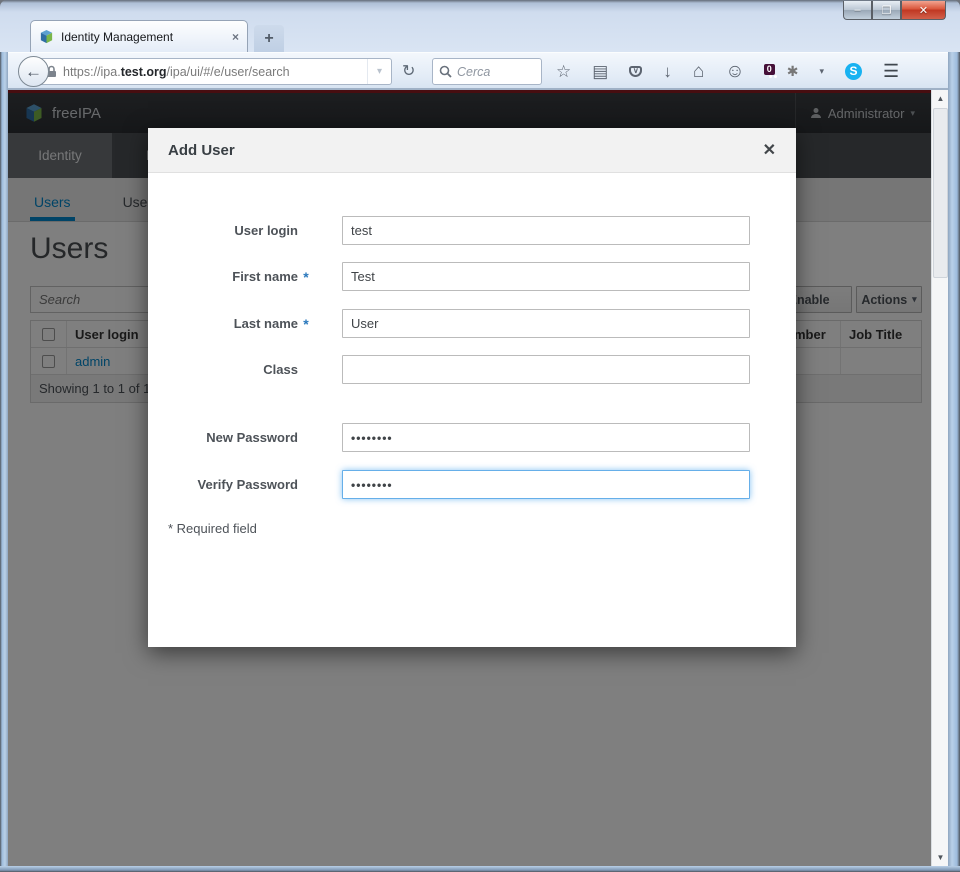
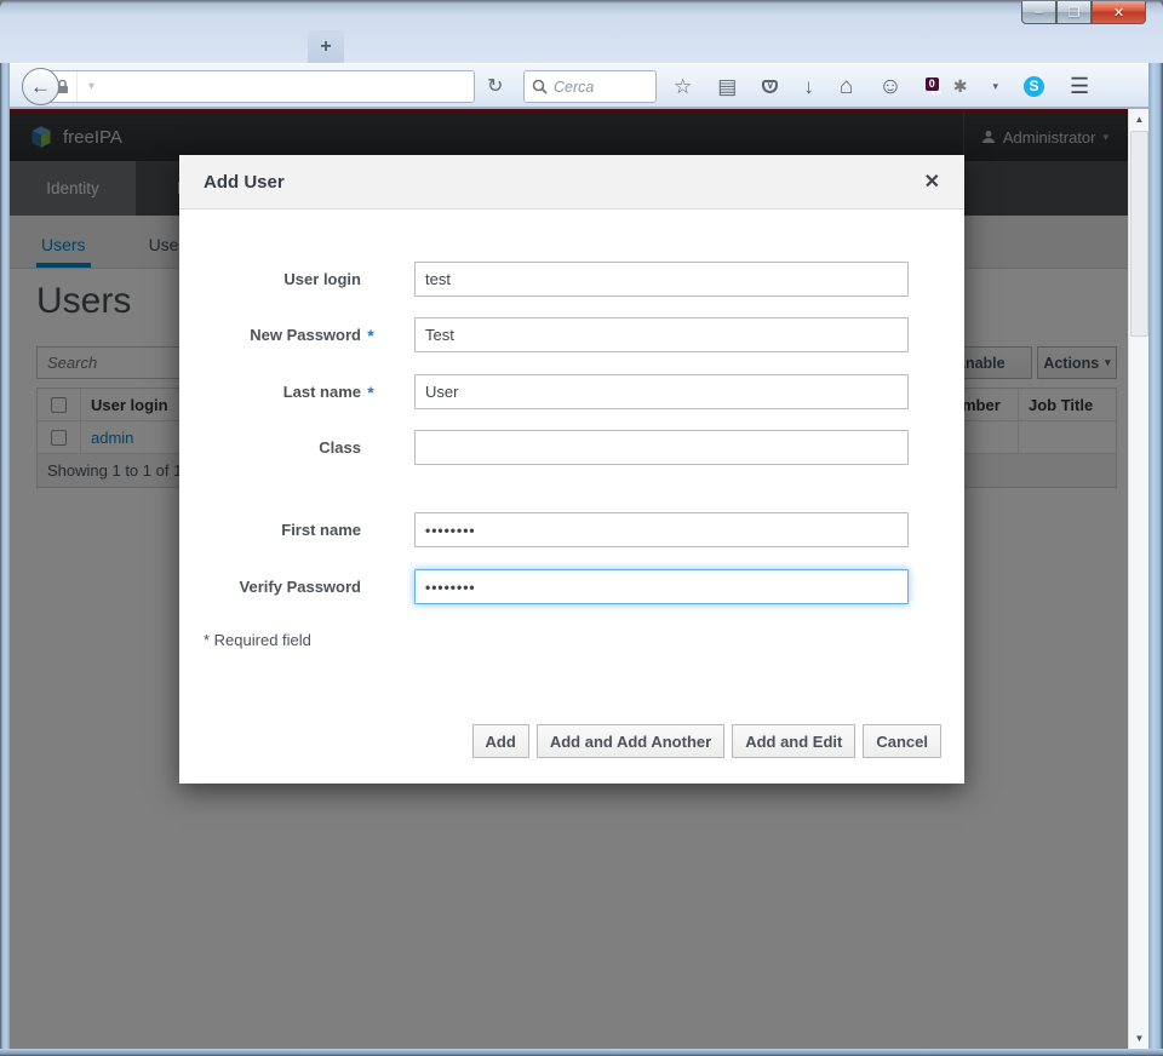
- Identity Management
- ×
  +
  –
  ❐
  ✕
  ←
- https://ipa.test.org/ipa/ui/#/e/user/search
  ▾
  ↻
  Cerca
  ☆
  ▤
  ∨
  ↓
  ⌂
  ☺
  0
  ✱
  ▾
  S
  ☰
  freeIPA
  Administrator
  ▾
  Identity
  Users
  Users
  Search
  nable
  Actions
  ▾
  User login
  Job Title
  admin
  Add User
  ✕
  User login
  test
- First name
+ New Password
  *
  Test
  Last name
  *
  User
  Class
- New Password
+ First name
  ••••••••
  Verify Password
  ••••••••
  * Required field
+ Add
+ Add and Add Another
+ Add and Edit
+ Cancel
  ▲
  ▼
